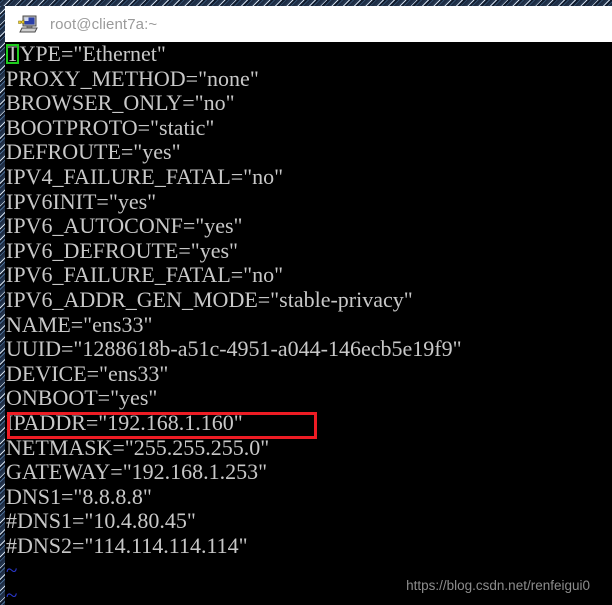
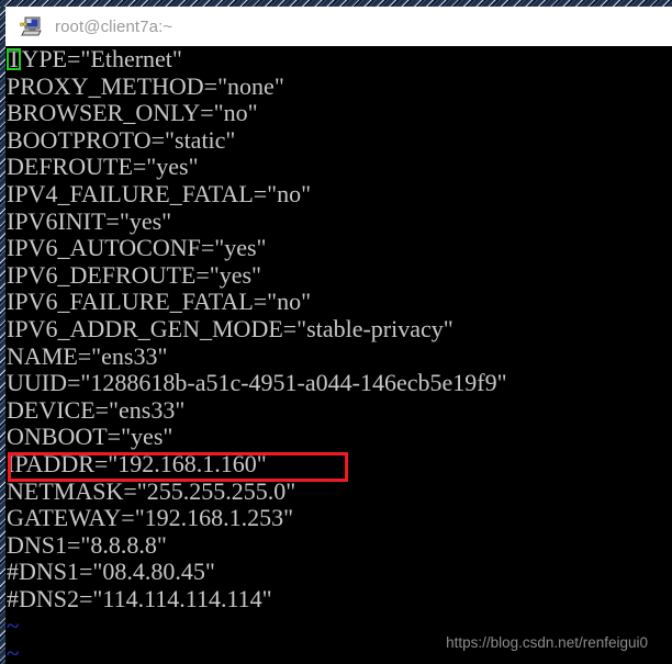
  root@client7a:~
  TYPE="Ethernet"
  PROXY_METHOD="none"
  BROWSER_ONLY="no"
  BOOTPROTO="static"
  DEFROUTE="yes"
  IPV4_FAILURE_FATAL="no"
  IPV6INIT="yes"
  IPV6_AUTOCONF="yes"
  IPV6_DEFROUTE="yes"
  IPV6_FAILURE_FATAL="no"
  IPV6_ADDR_GEN_MODE="stable-privacy"
  NAME="ens33"
  UUID="1288618b-a51c-4951-a044-146ecb5e19f9"
  DEVICE="ens33"
  ONBOOT="yes"
  IPADDR="192.168.1.160"
  NETMASK="255.255.255.0"
  GATEWAY="192.168.1.253"
  DNS1="8.8.8.8"
- #DNS1="10.4.80.45"
+ #DNS1="08.4.80.45"
  #DNS2="114.114.114.114"
  ~
  ~
  https://blog.csdn.net/renfeigui0
